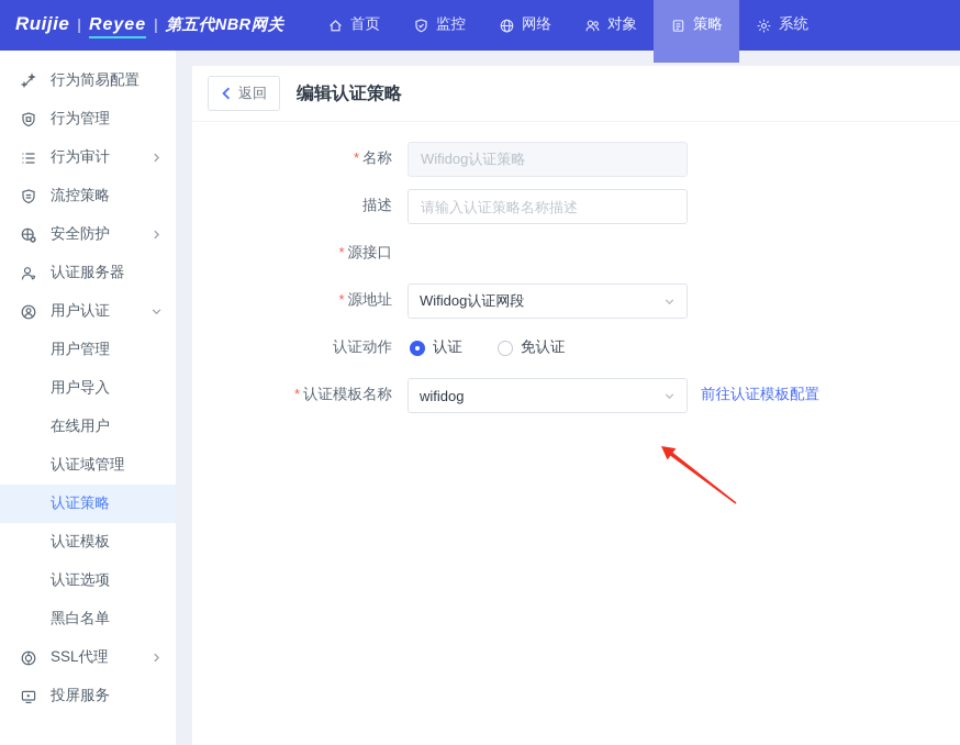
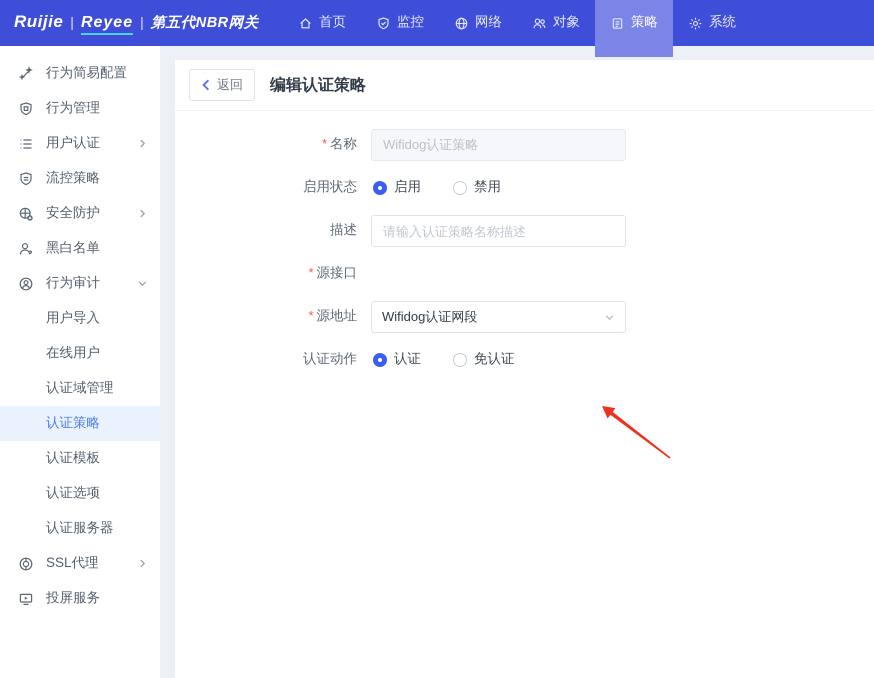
  Ruijie
  |
  Reyee
  |
  第五代NBR网关
  首页
  监控
  网络
  对象
  策略
  系统
  行为简易配置
  行为管理
- 行为审计
+ 用户认证
  流控策略
  安全防护
- 认证服务器
+ 黑白名单
- 用户认证
+ 行为审计
- 用户管理
  用户导入
  在线用户
  认证域管理
  认证策略
  认证模板
  认证选项
- 黑白名单
+ 认证服务器
  SSL代理
  投屏服务
  返回
  编辑认证策略
  * 名称
  Wifidog认证策略
+ 启用状态
+ 启用
+ 禁用
  描述
  请输入认证策略名称描述
  * 源接口
  * 源地址
  Wifidog认证网段
  认证动作
  认证
  免认证
- * 认证模板名称
- wifidog
- 前往认证模板配置
